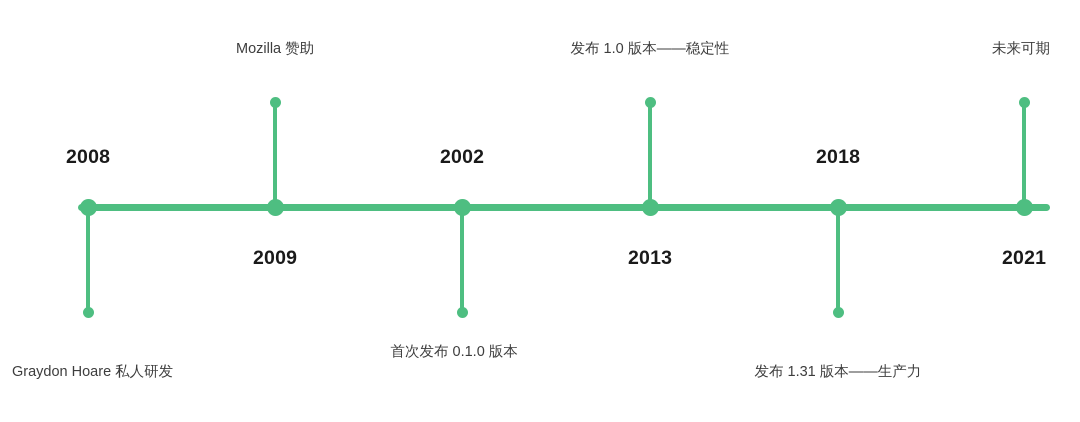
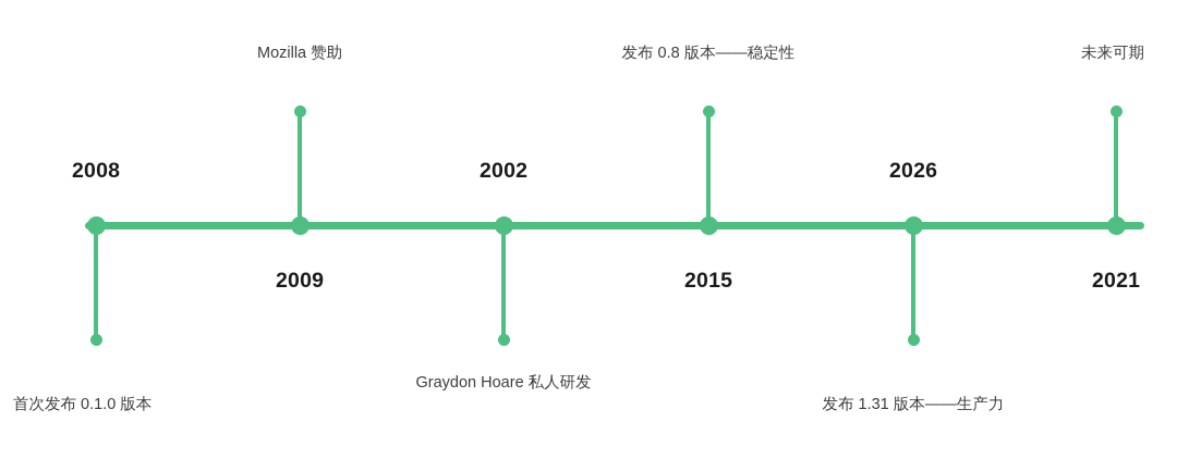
  2008
  2009
  2002
- 2013
+ 2015
- 2018
+ 2026
  2021
- Graydon Hoare 私人研发
+ 首次发布 0.1.0 版本
  Mozilla 赞助
- 首次发布 0.1.0 版本
+ Graydon Hoare 私人研发
- 发布 1.0 版本——稳定性
+ 发布 0.8 版本——稳定性
  发布 1.31 版本——生产力
  未来可期
